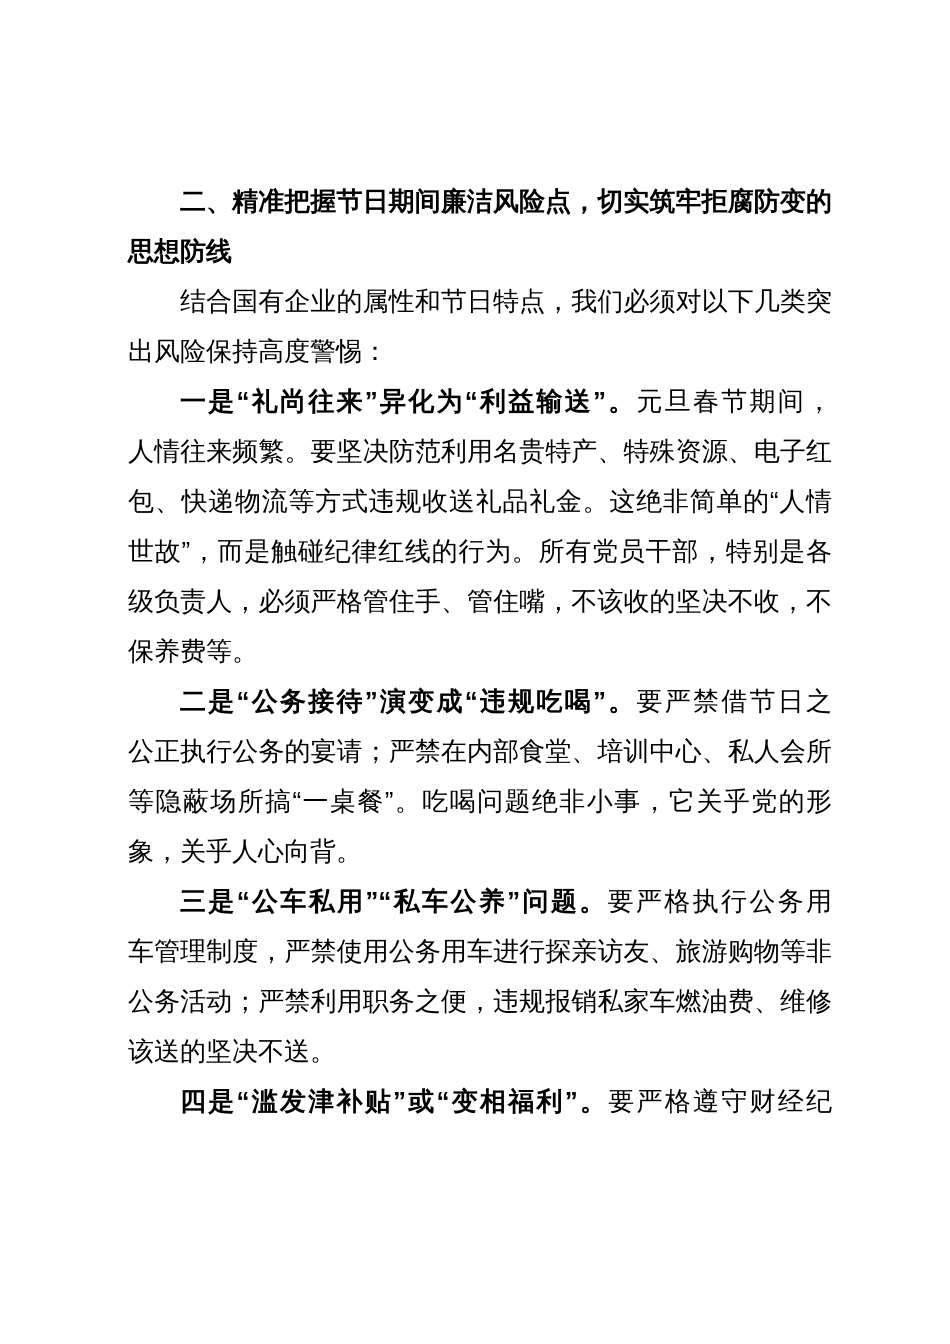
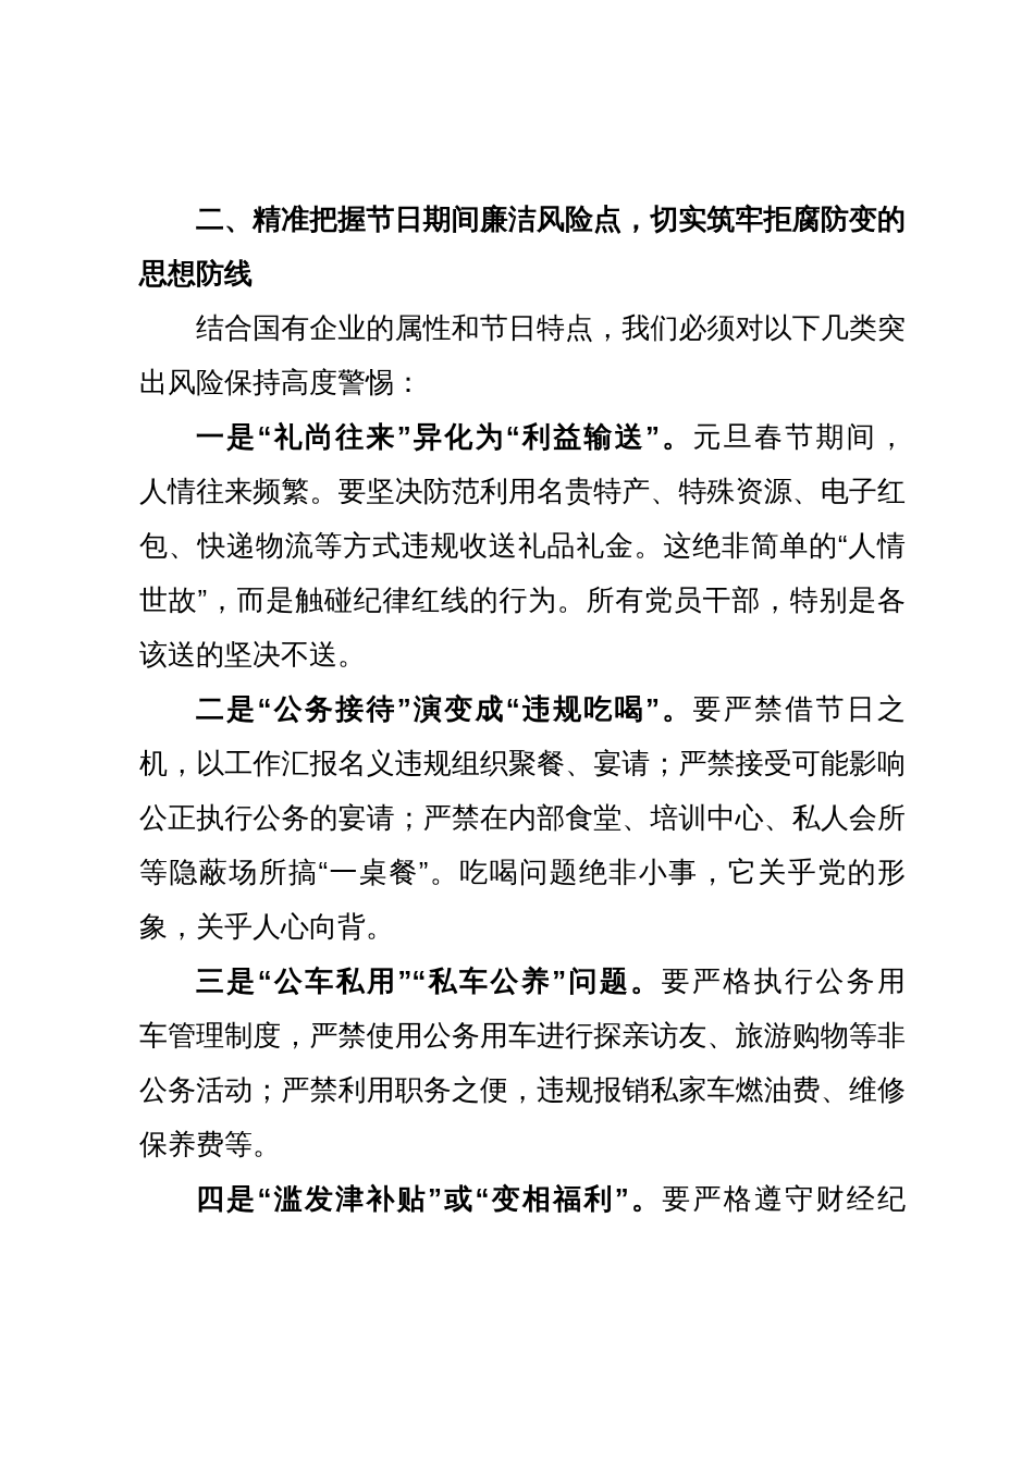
  二、精准把握节日期间廉洁风险点，切实筑牢拒腐防变的
  思想防线
  结合国有企业的属性和节日特点，我们必须对以下几类突
  出风险保持高度警惕：
  一是“礼尚往来”异化为“利益输送”。元旦春节期间，
  人情往来频繁。要坚决防范利用名贵特产、特殊资源、电子红
  包、快递物流等方式违规收送礼品礼金。这绝非简单的“人情
  世故”，而是触碰纪律红线的行为。所有党员干部，特别是各
- 级负责人，必须严格管住手、管住嘴，不该收的坚决不收，不
- 保养费等。
+ 该送的坚决不送。
  二是“公务接待”演变成“违规吃喝”。要严禁借节日之
+ 机，以工作汇报名义违规组织聚餐、宴请；严禁接受可能影响
  公正执行公务的宴请；严禁在内部食堂、培训中心、私人会所
  等隐蔽场所搞“一桌餐”。吃喝问题绝非小事，它关乎党的形
  象，关乎人心向背。
  三是“公车私用”“私车公养”问题。要严格执行公务用
  车管理制度，严禁使用公务用车进行探亲访友、旅游购物等非
  公务活动；严禁利用职务之便，违规报销私家车燃油费、维修
- 该送的坚决不送。
+ 保养费等。
  四是“滥发津补贴”或“变相福利”。要严格遵守财经纪
